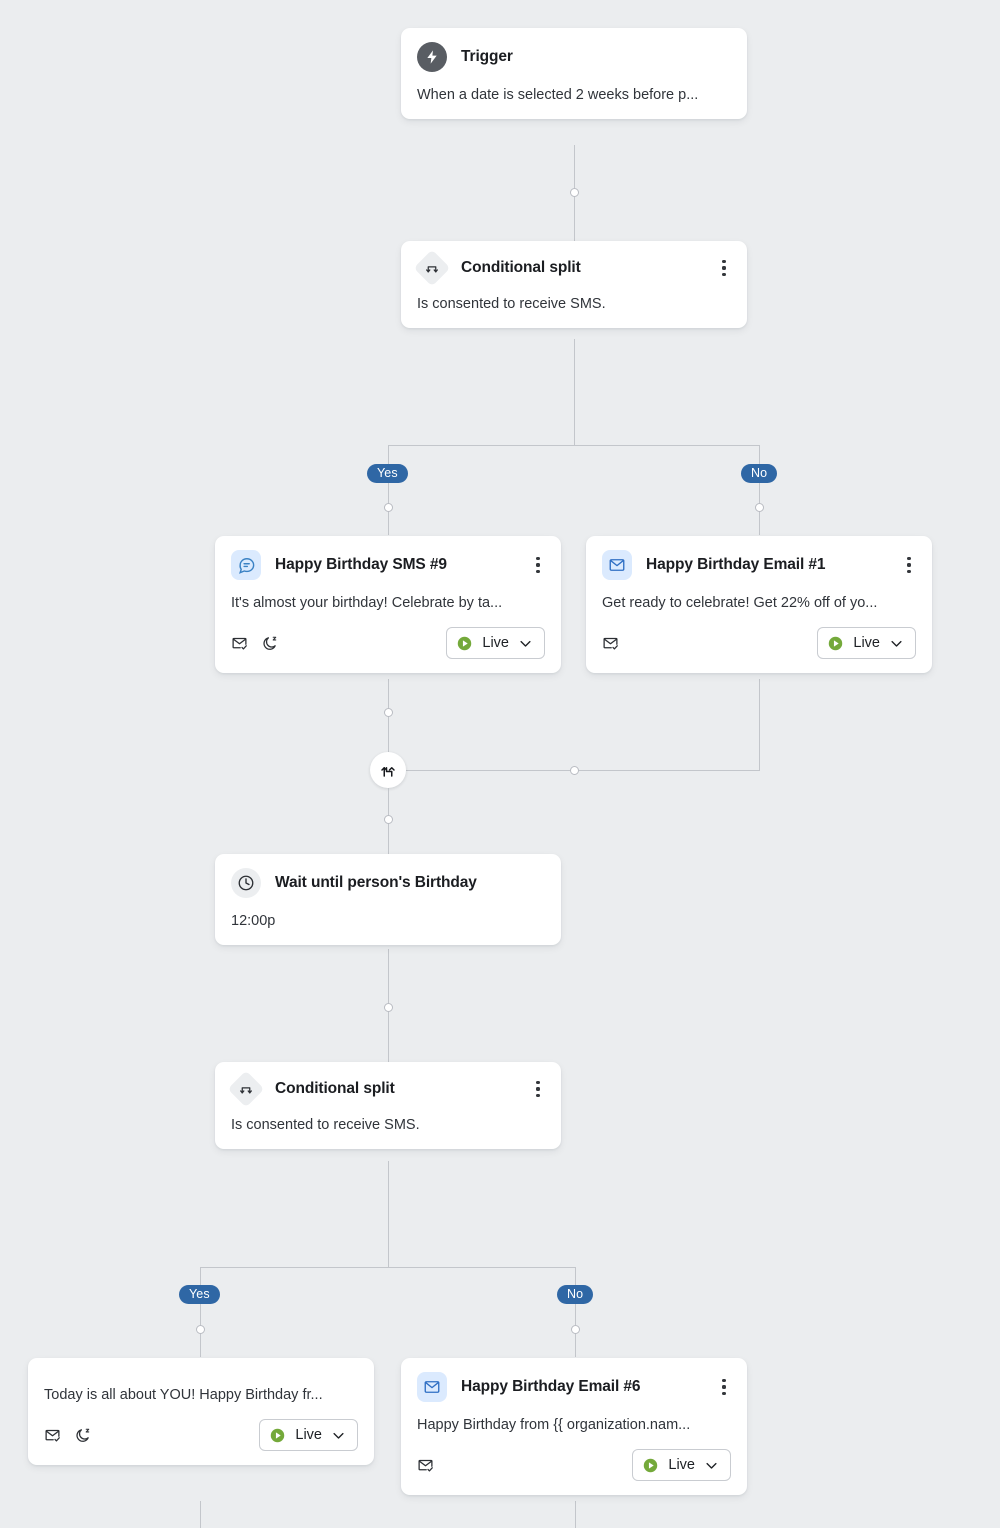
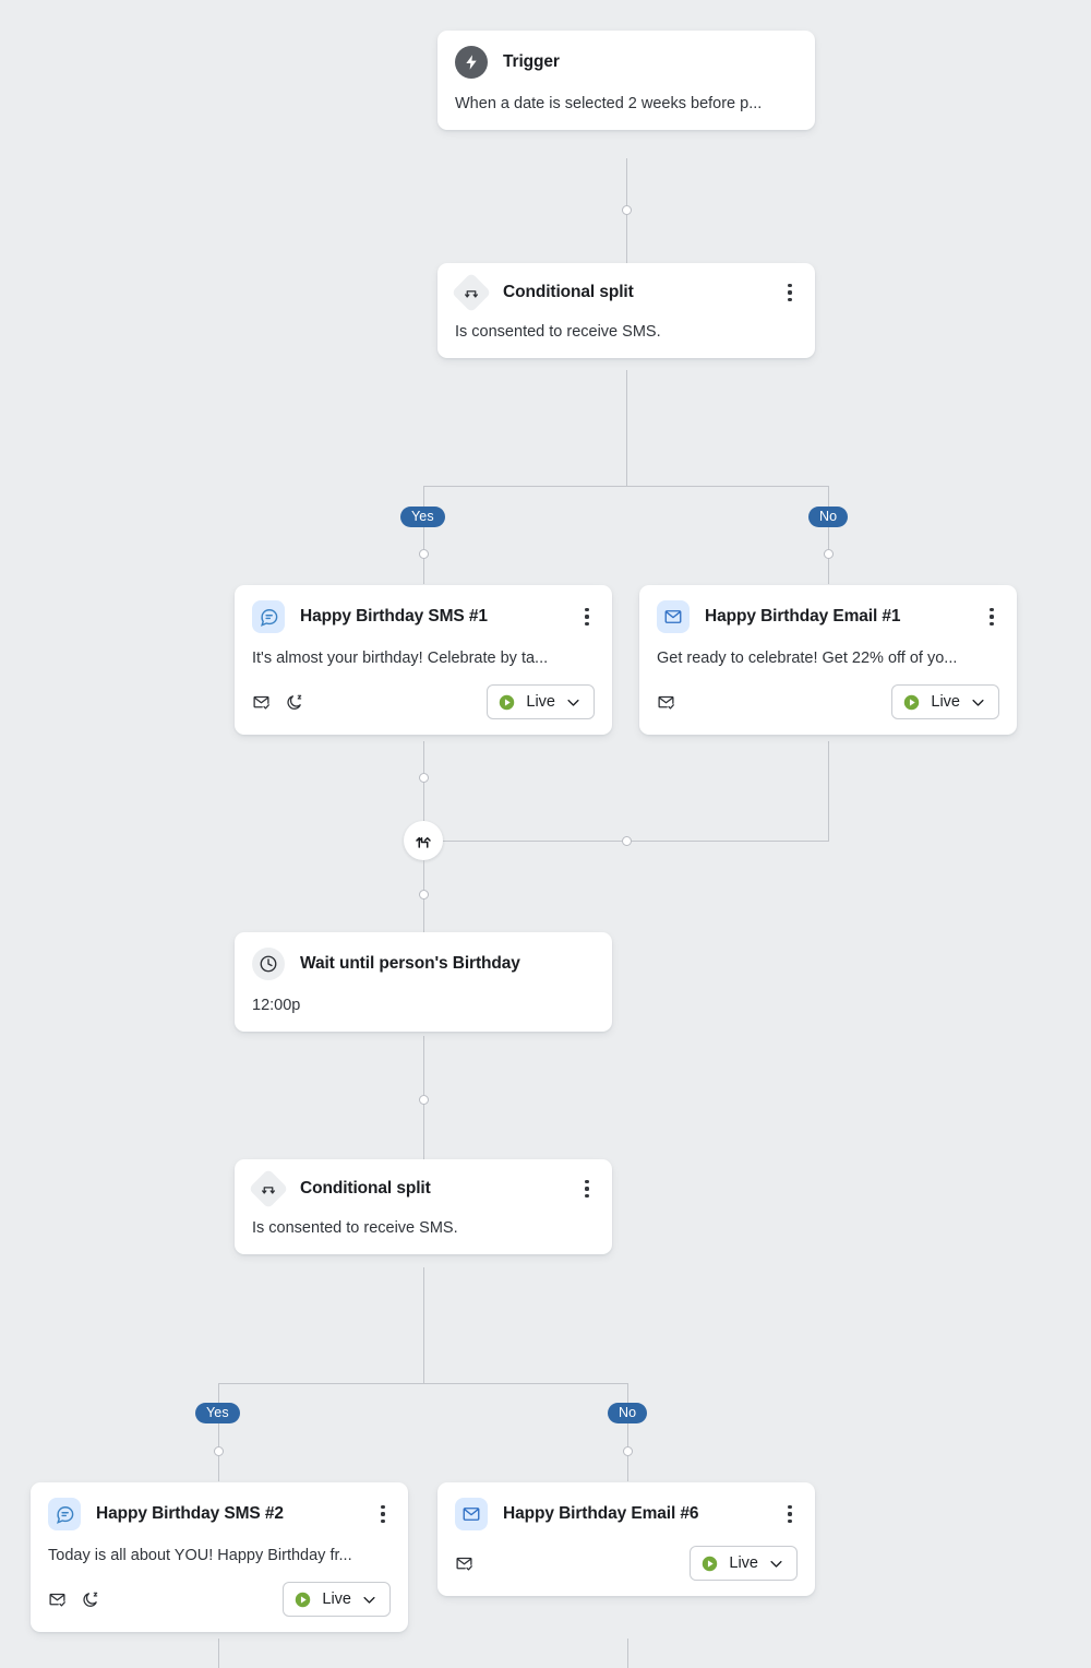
  Yes
  No
  Yes
  No
  Trigger
  When a date is selected 2 weeks before p...
  Conditional split
  Is consented to receive SMS.
- Happy Birthday SMS #9
+ Happy Birthday SMS #1
  It's almost your birthday! Celebrate by ta...
  Live
  Happy Birthday Email #1
  Get ready to celebrate! Get 22% off of yo...
  Live
  Wait until person's Birthday
  12:00p
  Conditional split
  Is consented to receive SMS.
+ Happy Birthday SMS #2
  Today is all about YOU! Happy Birthday fr...
  Live
  Happy Birthday Email #6
- Happy Birthday from {{ organization.nam...
  Live
